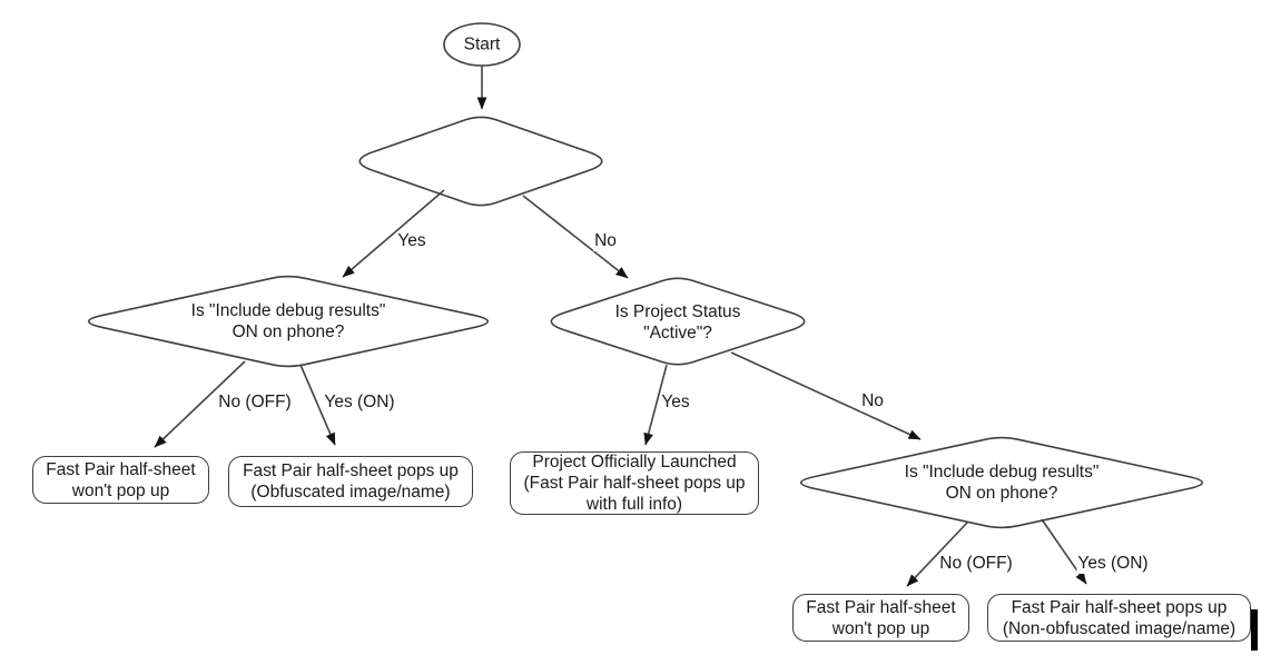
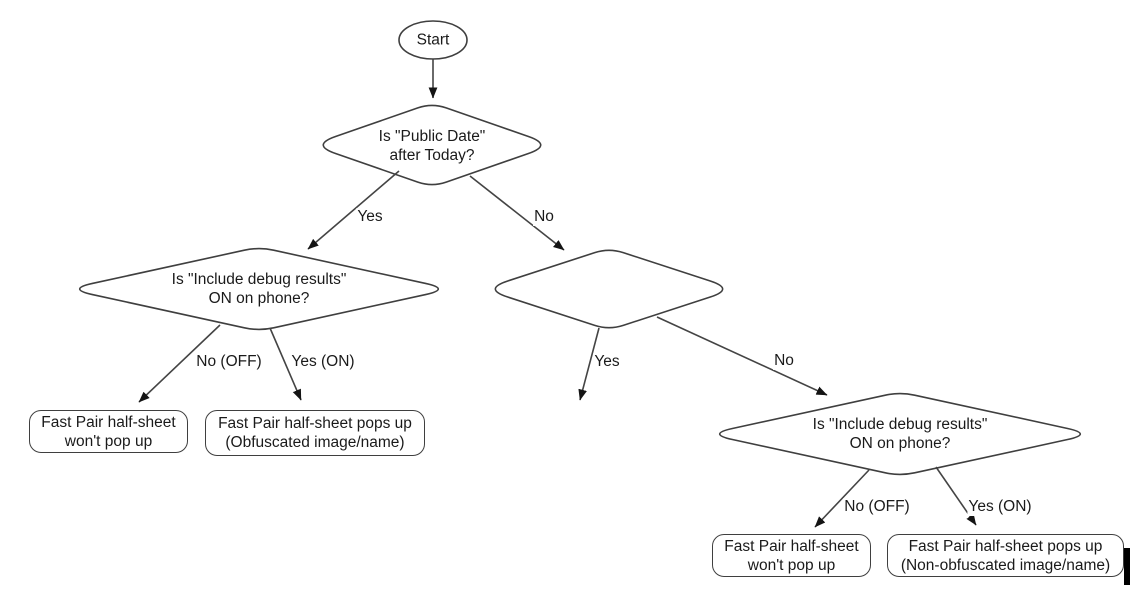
  Start
+ Is "Public Date"
+ after Today?
  Is "Include debug results"
  ON on phone?
- Is Project Status
- "Active"?
  Is "Include debug results"
  ON on phone?
  Yes
  No
  No (OFF)
  Yes (ON)
  Yes
  No
  No (OFF)
  Yes (ON)
  Fast Pair half-sheet
  won't pop up
  Fast Pair half-sheet pops up
  (Obfuscated image/name)
- Project Officially Launched
- (Fast Pair half-sheet pops up
- with full info)
  Fast Pair half-sheet
  won't pop up
  Fast Pair half-sheet pops up
  (Non-obfuscated image/name)
